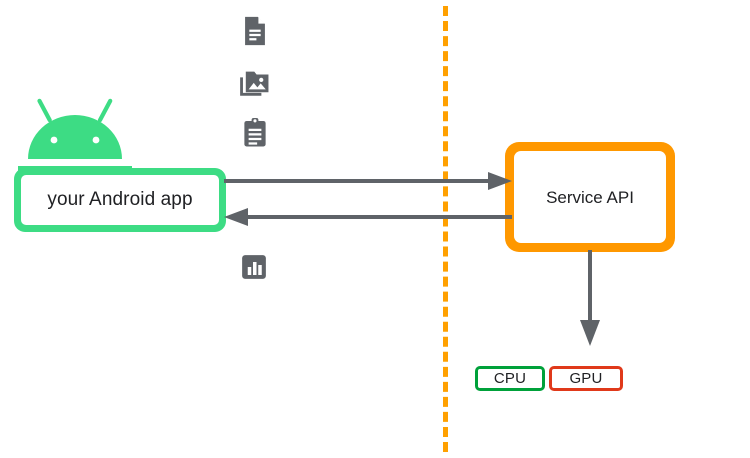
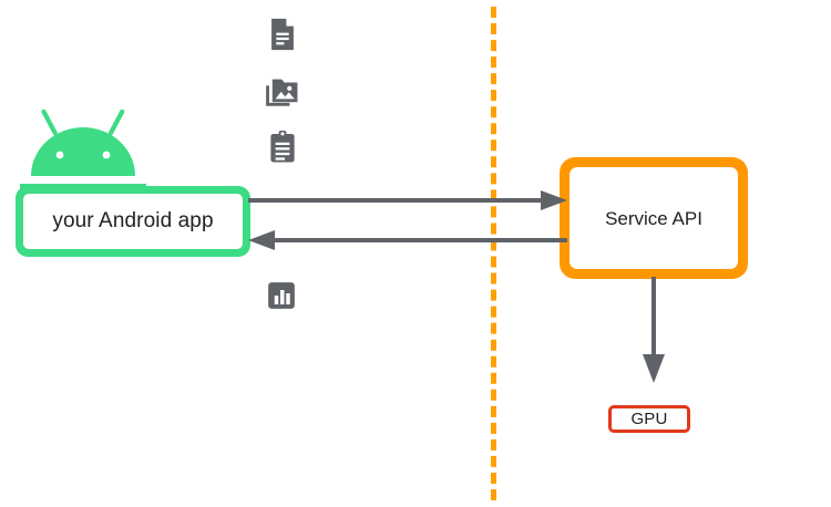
  your Android app
  Service API
- CPU
  GPU
